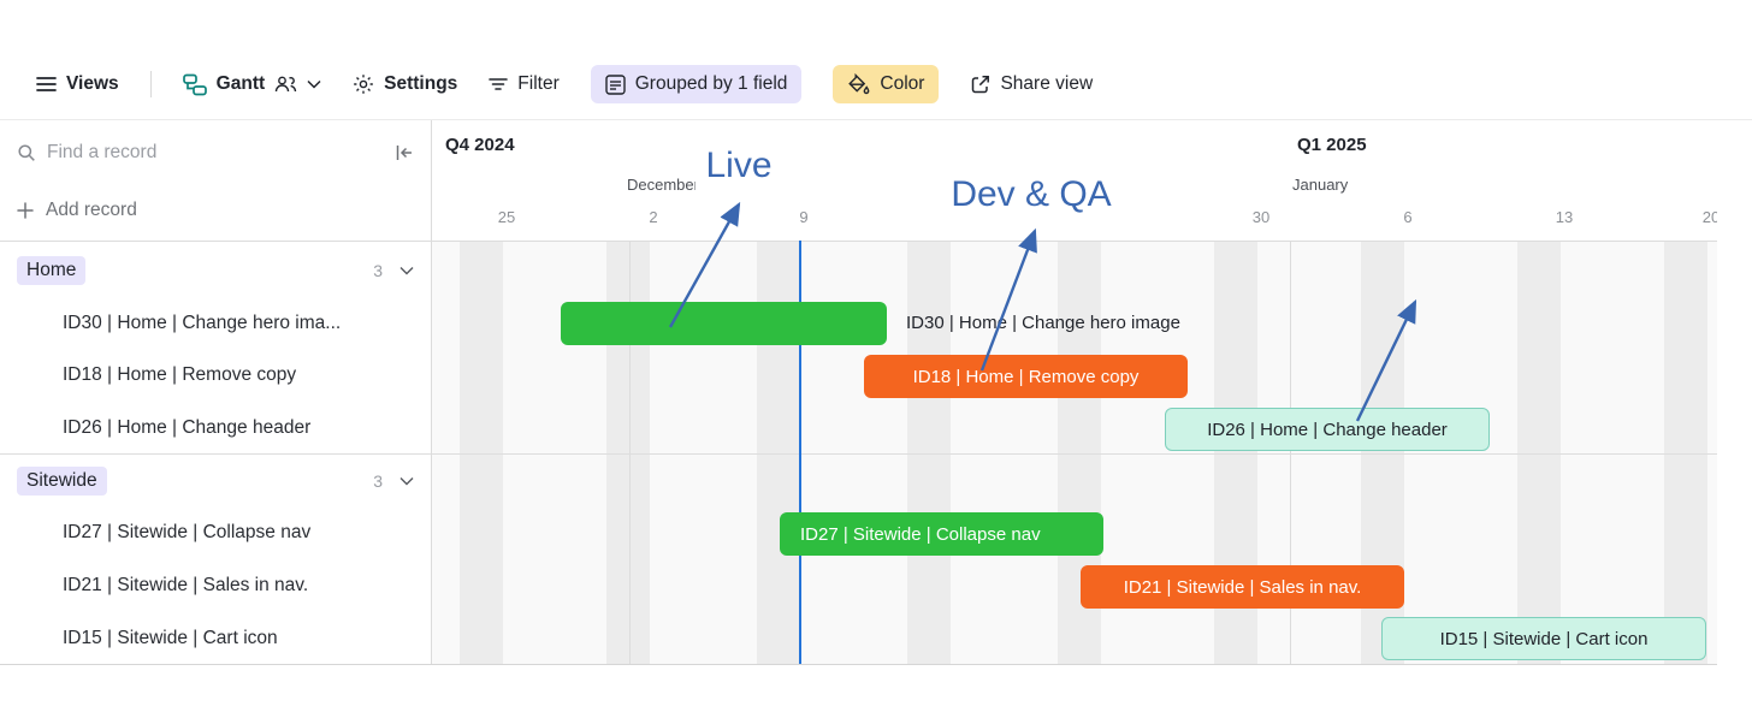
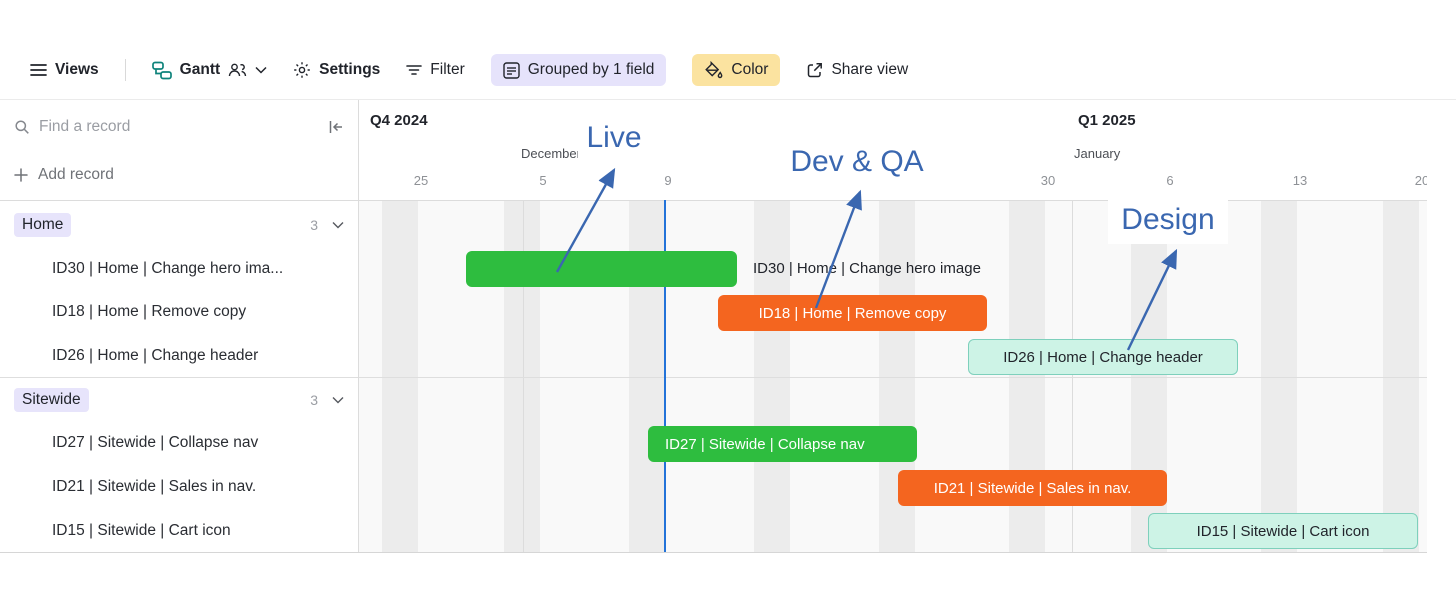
  Views
  Gantt
  Settings
  Filter
  Grouped by 1 field
  Color
  Share view
  Find a record
  Add record
  Home
  3
  ID30 | Home | Change hero ima...
  ID18 | Home | Remove copy
  ID26 | Home | Change header
  Sitewide
  3
  ID27 | Sitewide | Collapse nav
  ID21 | Sitewide | Sales in nav.
  ID15 | Sitewide | Cart icon
  Q4 2024
  Q1 2025
  Decembe
  January
  25
- 2
+ 5
  9
  30
  6
  13
  20
  ID30 | Home | Change hero image
  ID18 | Home | Remove copy
  ID26 | Home | Change header
  ID27 | Sitewide | Collapse nav
  ID21 | Sitewide | Sales in nav.
  ID15 | Sitewide | Cart icon
  Live
  Dev & QA
+ Design
